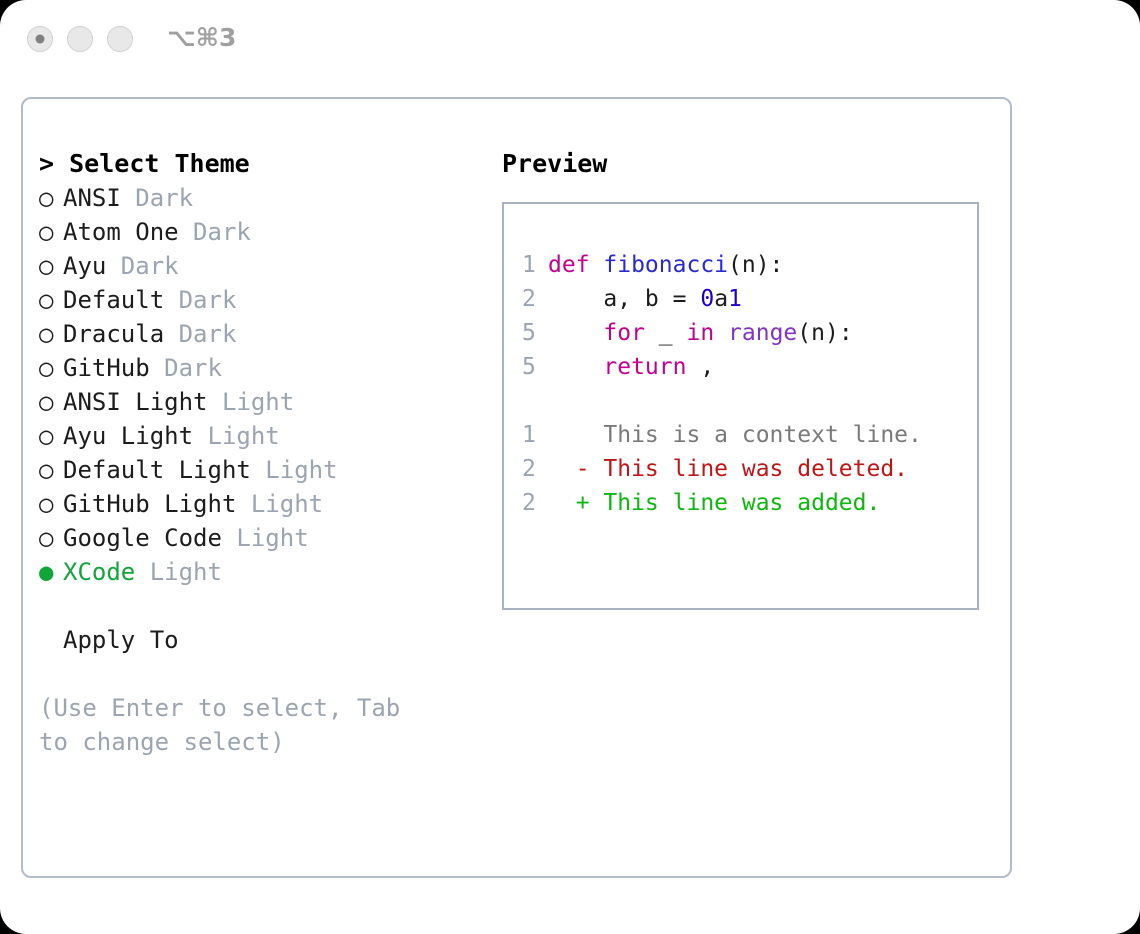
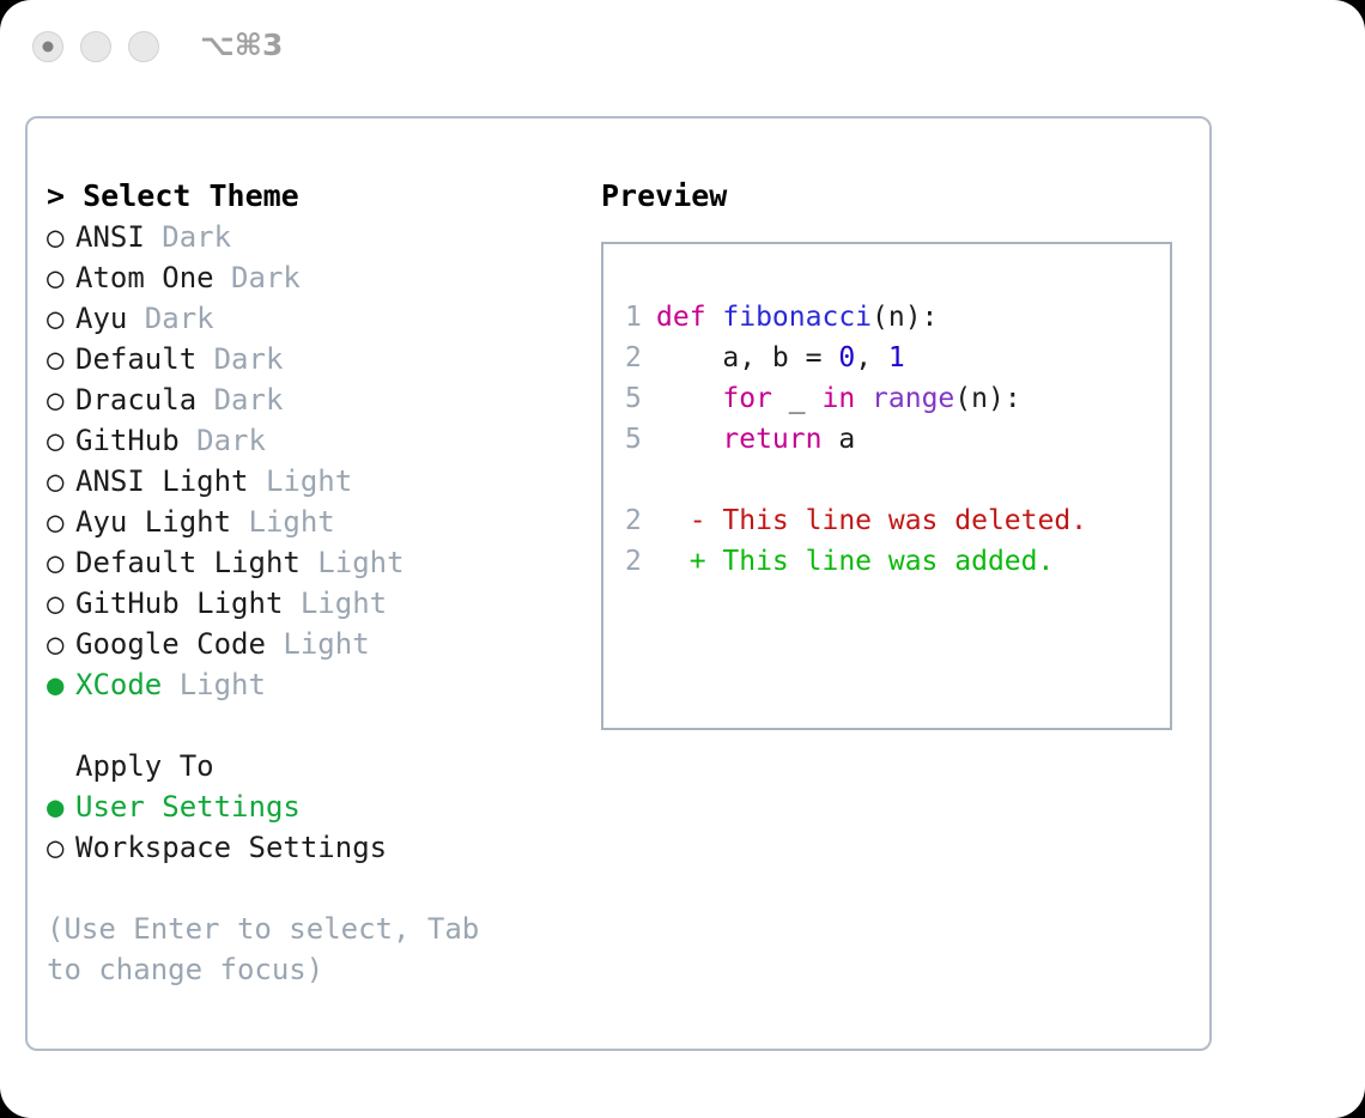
  ⌥⌘3
  > Select Theme
  ○ ANSI Dark
  ○ Atom One Dark
  ○ Ayu Dark
  ○ Default Dark
  ○ Dracula Dark
  ○ GitHub Dark
  ○ ANSI Light Light
  ○ Ayu Light Light
  ○ Default Light Light
  ○ GitHub Light Light
  ○ Google Code Light
  ● XCode Light
  Apply To
+ ● User Settings
+ ○ Workspace Settings
- (Use Enter to select, Tab to change select)
+ (Use Enter to select, Tab to change focus)
  Preview
  1 def fibonacci(n):
- 2 a, b = 0a1
+ 2 a, b = 0, 1
  5 for _ in range(n):
- 5 return ,
+ 5 return a
- 1 This is a context line.
  2 - This line was deleted.
  2 + This line was added.
